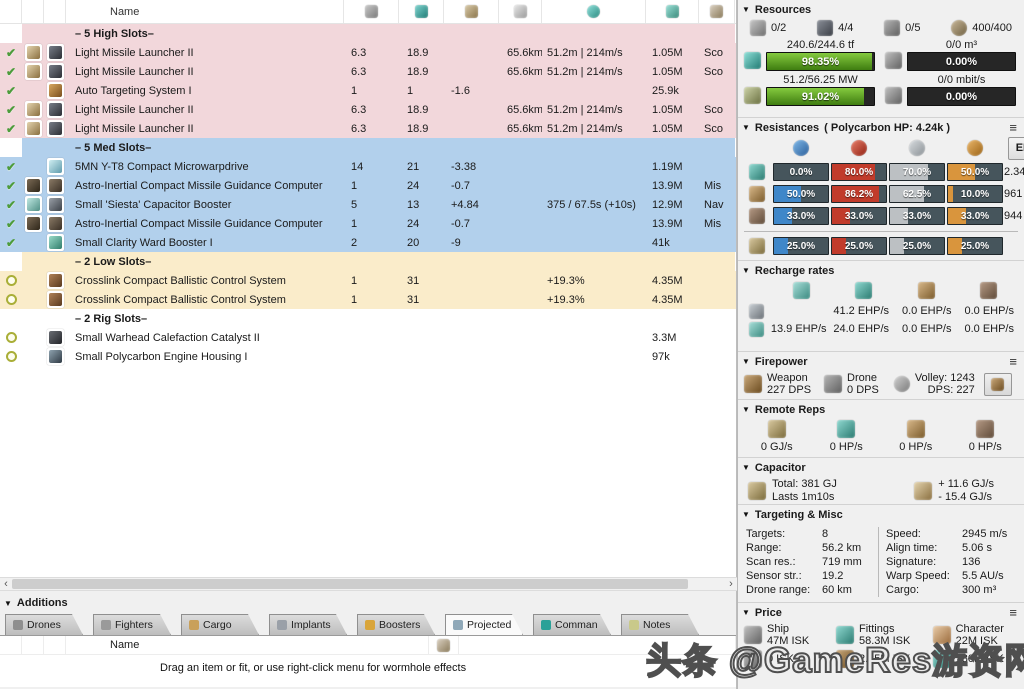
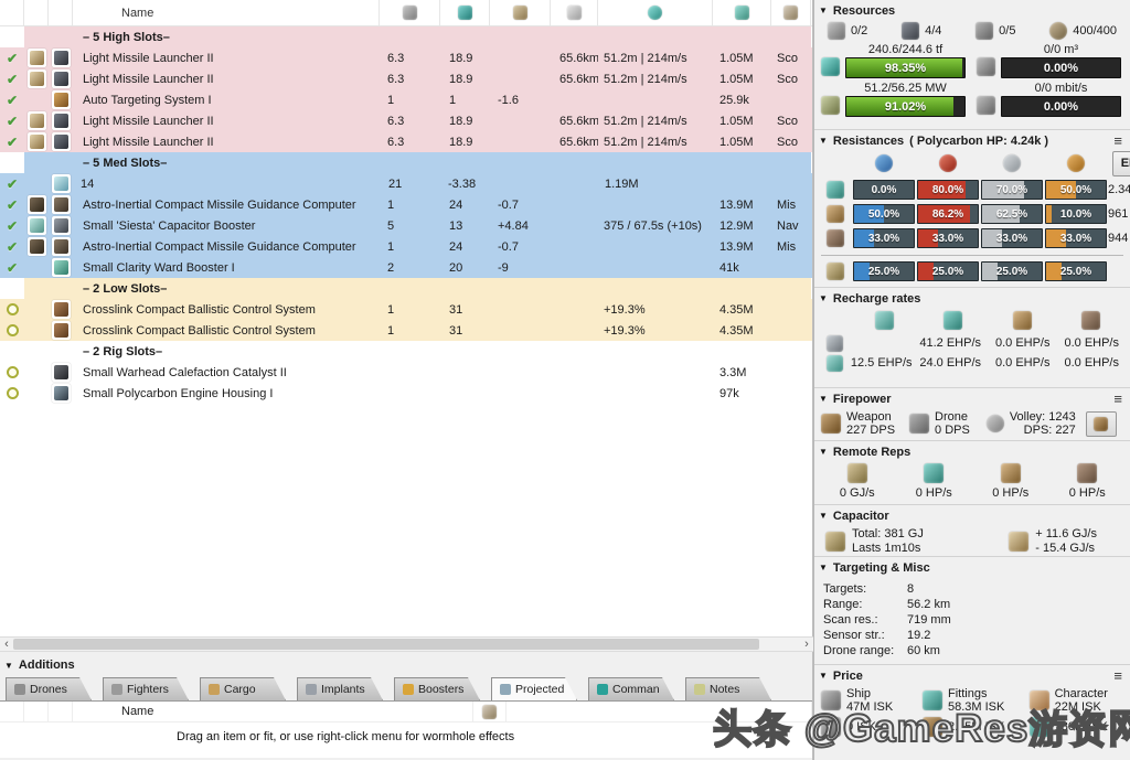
  Name
  – 5 High Slots–
  ✔
  Light Missile Launcher II
  6.3
  18.9
  65.6km
  51.2m | 214m/s
  1.05M
  Sco
  ✔
  Light Missile Launcher II
  6.3
  18.9
  65.6km
  51.2m | 214m/s
  1.05M
  Sco
  ✔
  Auto Targeting System I
  1
  1
  -1.6
  25.9k
  ✔
  Light Missile Launcher II
  6.3
  18.9
  65.6km
  51.2m | 214m/s
  1.05M
  Sco
  ✔
  Light Missile Launcher II
  6.3
  18.9
  65.6km
  51.2m | 214m/s
  1.05M
  Sco
  – 5 Med Slots–
  ✔
- 5MN Y-T8 Compact Microwarpdrive
  14
  21
  -3.38
  1.19M
  ✔
  Astro-Inertial Compact Missile Guidance Computer
  1
  24
  -0.7
  13.9M
  Mis
  ✔
  Small 'Siesta' Capacitor Booster
  5
  13
  +4.84
  375 / 67.5s (+10s)
  12.9M
  Nav
  ✔
  Astro-Inertial Compact Missile Guidance Computer
  1
  24
  -0.7
  13.9M
  Mis
  ✔
  Small Clarity Ward Booster I
  2
  20
  -9
  41k
  – 2 Low Slots–
  Crosslink Compact Ballistic Control System
  1
  31
  +19.3%
  4.35M
  Crosslink Compact Ballistic Control System
  1
  31
  +19.3%
  4.35M
  – 2 Rig Slots–
  Small Warhead Calefaction Catalyst II
  3.3M
  Small Polycarbon Engine Housing I
  97k
  ‹
  ›
  ▼
  Additions
  Drones
  Fighters
  Cargo
  Implants
  Boosters
  Projected
  Comman
  Notes
  Name
  Drag an item or fit, or use right-click menu for wormhole effects
  ▼
  Resources
  0/2
  4/4
  0/5
  400/400
  240.6/244.6 tf
  98.35%
  0/0 m³
  0.00%
  51.2/56.25 MW
  91.02%
  0/0 mbit/s
  0.00%
  ▼
  Resistances
  ( Polycarbon HP: 4.24k )
  ≡
  0.0%
  80.0%
  70.0%
  50.0%
  2.34
  50.0%
  86.2%
  62.5%
  10.0%
  961
  33.0%
  33.0%
  33.0%
  33.0%
  944
  25.0%
  25.0%
  25.0%
  25.0%
  ▼
  Recharge rates
  41.2 EHP/s
  0.0 EHP/s
  0.0 EHP/s
- 13.9 EHP/s
+ 12.5 EHP/s
  24.0 EHP/s
  0.0 EHP/s
  0.0 EHP/s
  ▼
  Firepower
  ≡
  Weapon
  227 DPS
  Drone
  0 DPS
  Volley: 1243
  DPS: 227
  ▼
  Remote Reps
  0 GJ/s
  0 HP/s
  0 HP/s
  0 HP/s
  ▼
  Capacitor
  Total: 381 GJ
  Lasts 1m10s
  + 11.6 GJ/s
  - 15.4 GJ/s
  ▼
  Targeting & Misc
  Targets:
  8
  Range:
  56.2 km
  Scan res.:
  719 mm
  Sensor str.:
  19.2
  Drone range:
  60 km
- Speed:
- 2945 m/s
- Align time:
- 5.06 s
- Signature:
- 136
- Warp Speed:
- 5.5 AU/s
- Cargo:
- 300 m³
  ▼
  Price
  ≡
  Ship
  47M ISK
  Fittings
  58.3M ISK
  Character
  22M ISK
  0 ISK
  2.25M ISK
  130M ISK
  头条 @GameRes游资网
